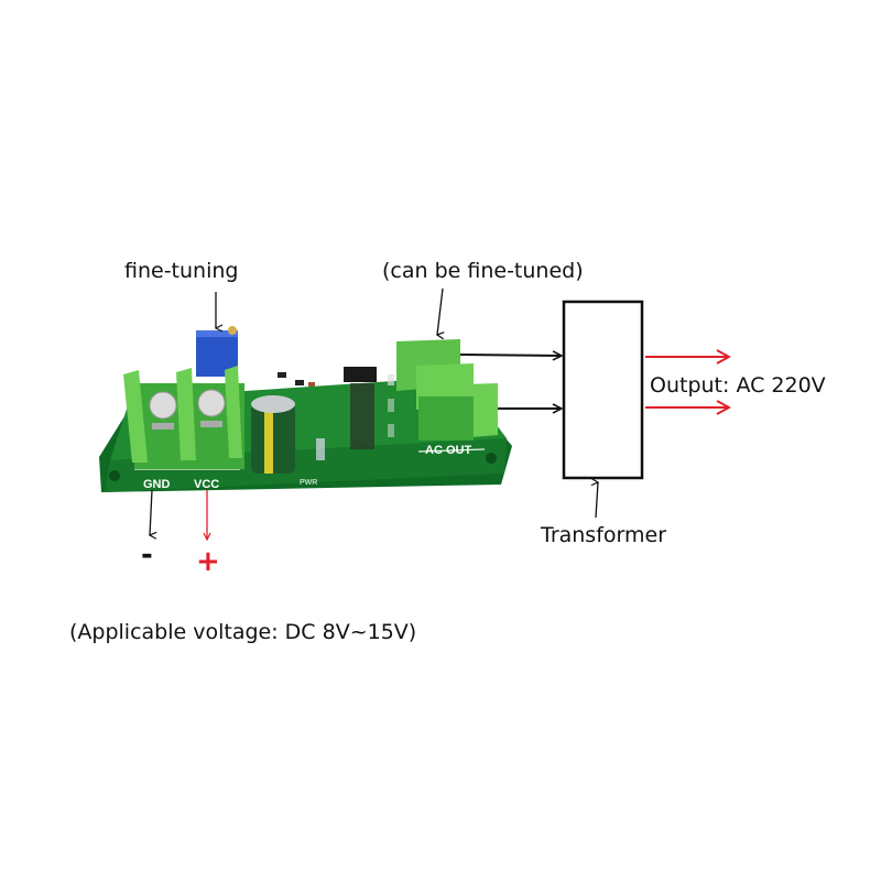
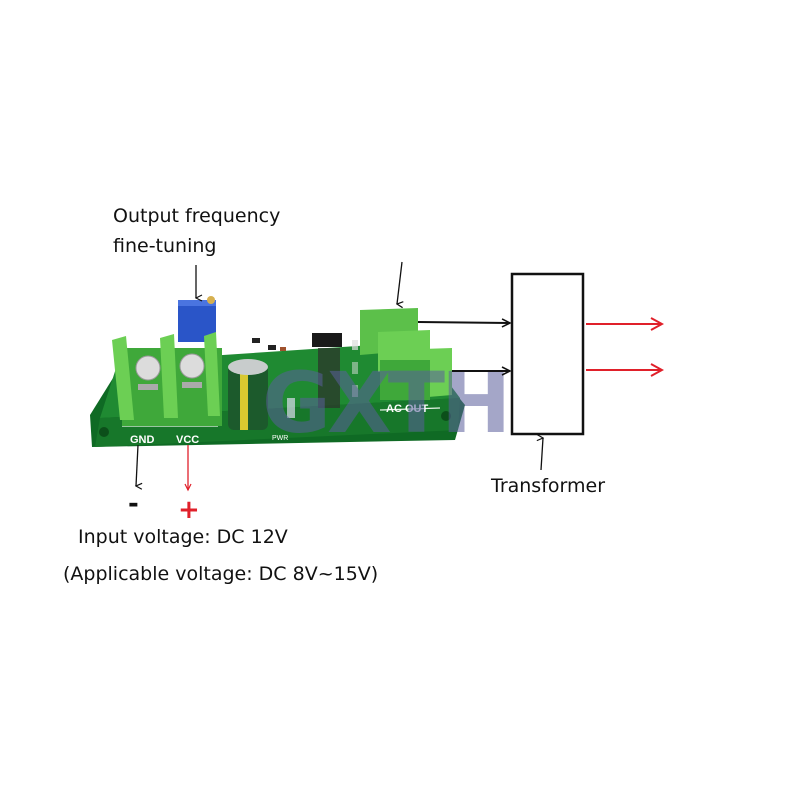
  GND
  VCC
  AC OUT
+ GXTH
+ Output frequency
  fine-tuning
- (can be fine-tuned)
- Output: AC 220V
  Transformer
  -
  +
+ Input voltage: DC 12V
  (Applicable voltage: DC 8V~15V)
